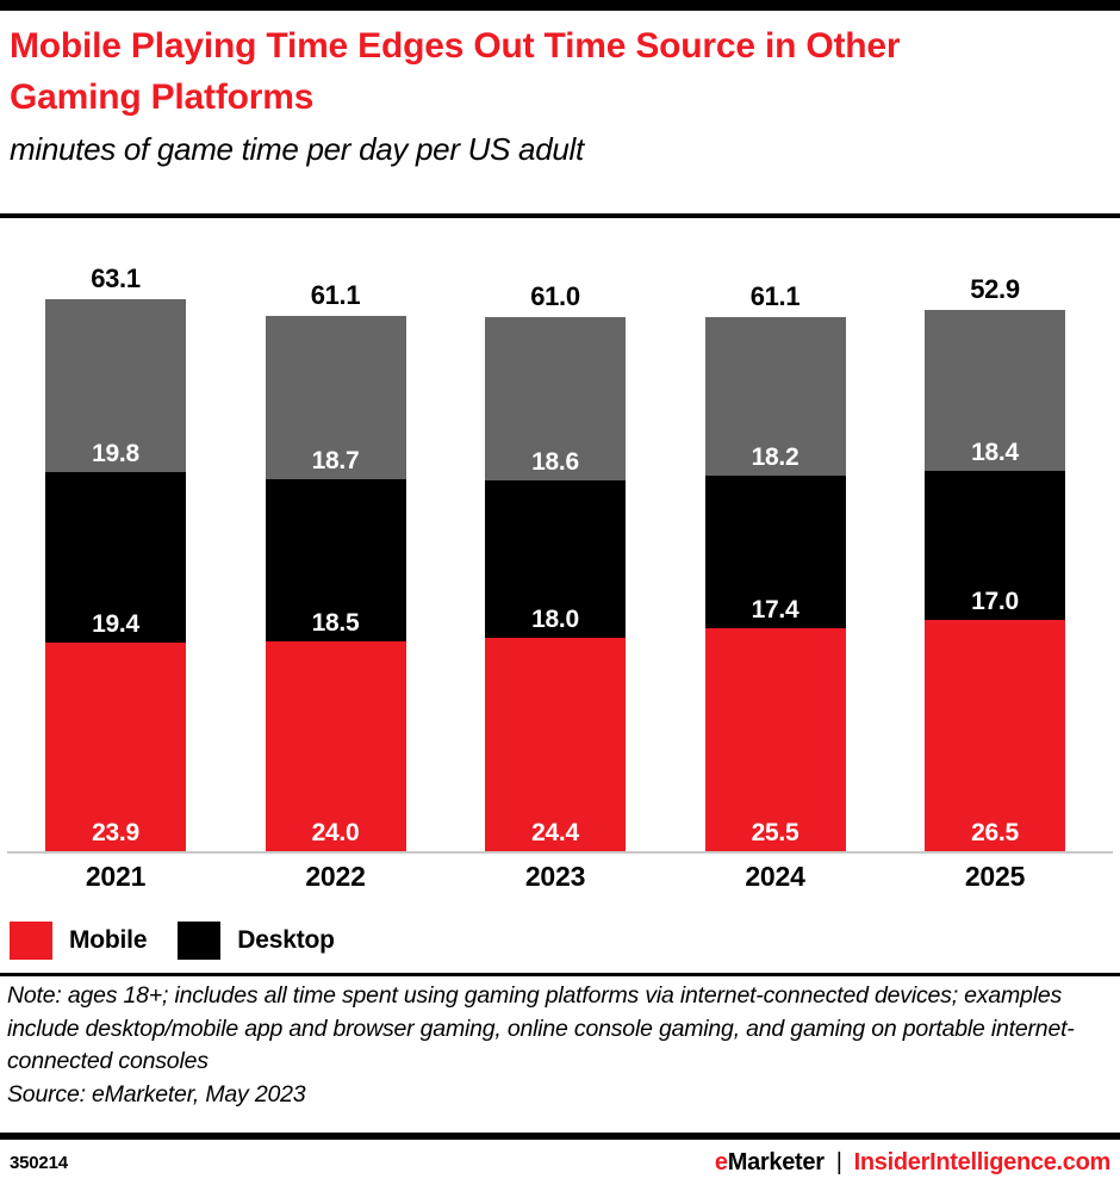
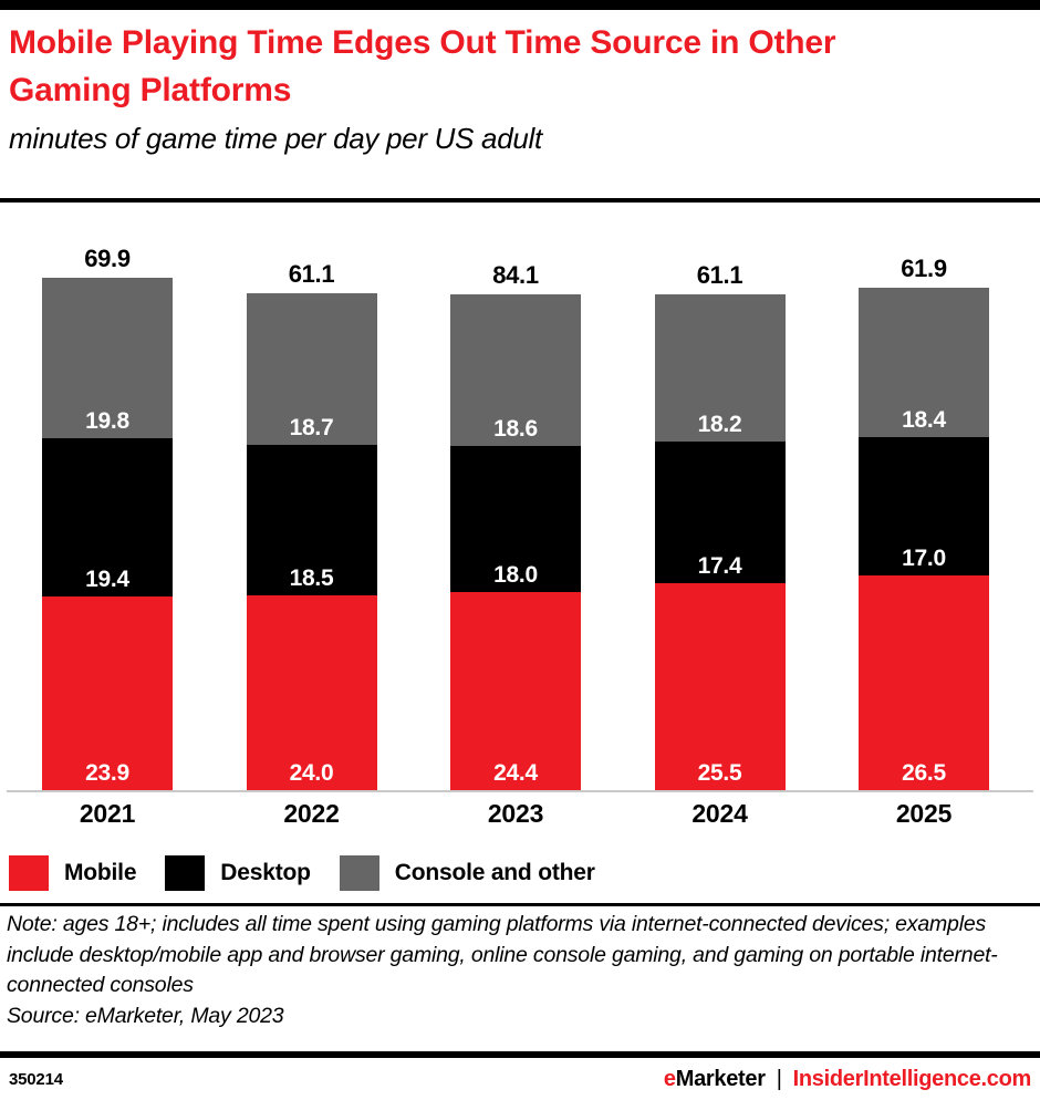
  Mobile Playing Time Edges Out Time Source in Other Gaming Platforms
  minutes of game time per day per US adult
  19.8
  19.4
  23.9
- 63.1
+ 69.9
  2021
  18.7
  18.5
  24.0
  61.1
  2022
  18.6
  18.0
  24.4
- 61.0
+ 84.1
  2023
  18.2
  17.4
  25.5
  61.1
  2024
  18.4
  17.0
  26.5
- 52.9
+ 61.9
  2025
  Mobile
  Desktop
+ Console and other
  Note: ages 18+; includes all time spent using gaming platforms via internet-connected devices; examples include desktop/mobile app and browser gaming, online console gaming, and gaming on portable internet-connected consoles
  Source: eMarketer, May 2023
  350214
  e
  Marketer
  |
  InsiderIntelligence.com
